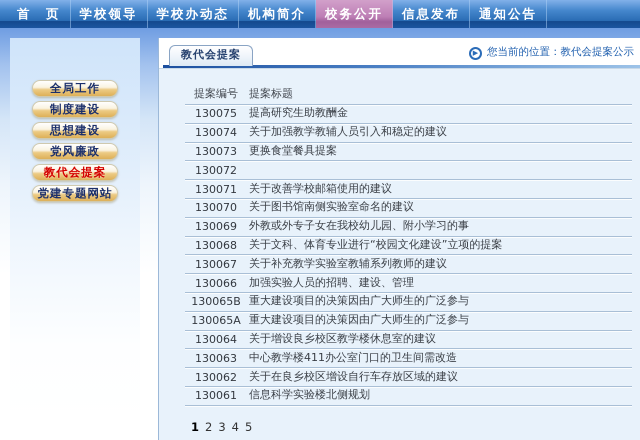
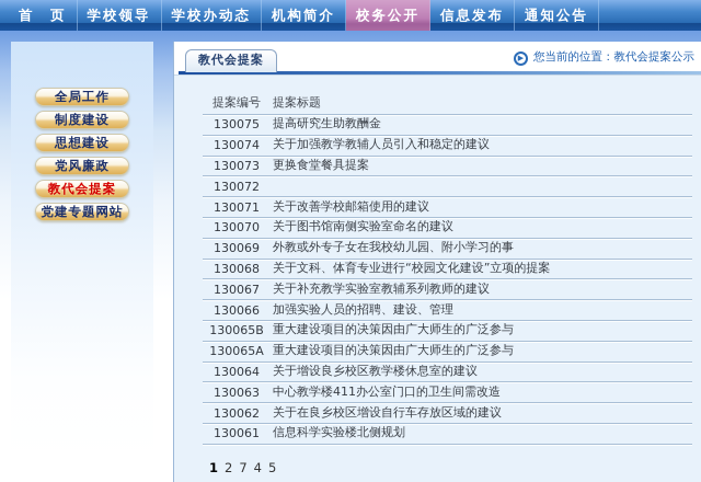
  首 页
  学校领导
  学校办动态
  机构简介
  校务公开
  信息发布
  通知公告
  全局工作
  制度建设
  思想建设
  党风廉政
  教代会提案
  党建专题网站
  教代会提案
  ▶
  您当前的位置：教代会提案公示
  提案编号
  提案标题
  130075
  提高研究生助教酬金
  130074
  关于加强教学教辅人员引入和稳定的建议
  130073
  更换食堂餐具提案
  130072
  130071
  关于改善学校邮箱使用的建议
  130070
  关于图书馆南侧实验室命名的建议
  130069
  外教或外专子女在我校幼儿园、附小学习的事
  130068
  关于文科、体育专业进行“校园文化建设”立项的提案
  130067
  关于补充教学实验室教辅系列教师的建议
  130066
  加强实验人员的招聘、建设、管理
  130065B
  重大建设项目的决策因由广大师生的广泛参与
  130065A
  重大建设项目的决策因由广大师生的广泛参与
  130064
  关于增设良乡校区教学楼休息室的建议
  130063
  中心教学楼411办公室门口的卫生间需改造
  130062
  关于在良乡校区增设自行车存放区域的建议
  130061
  信息科学实验楼北侧规划
  1
  2
- 3
+ 7
  4
  5
